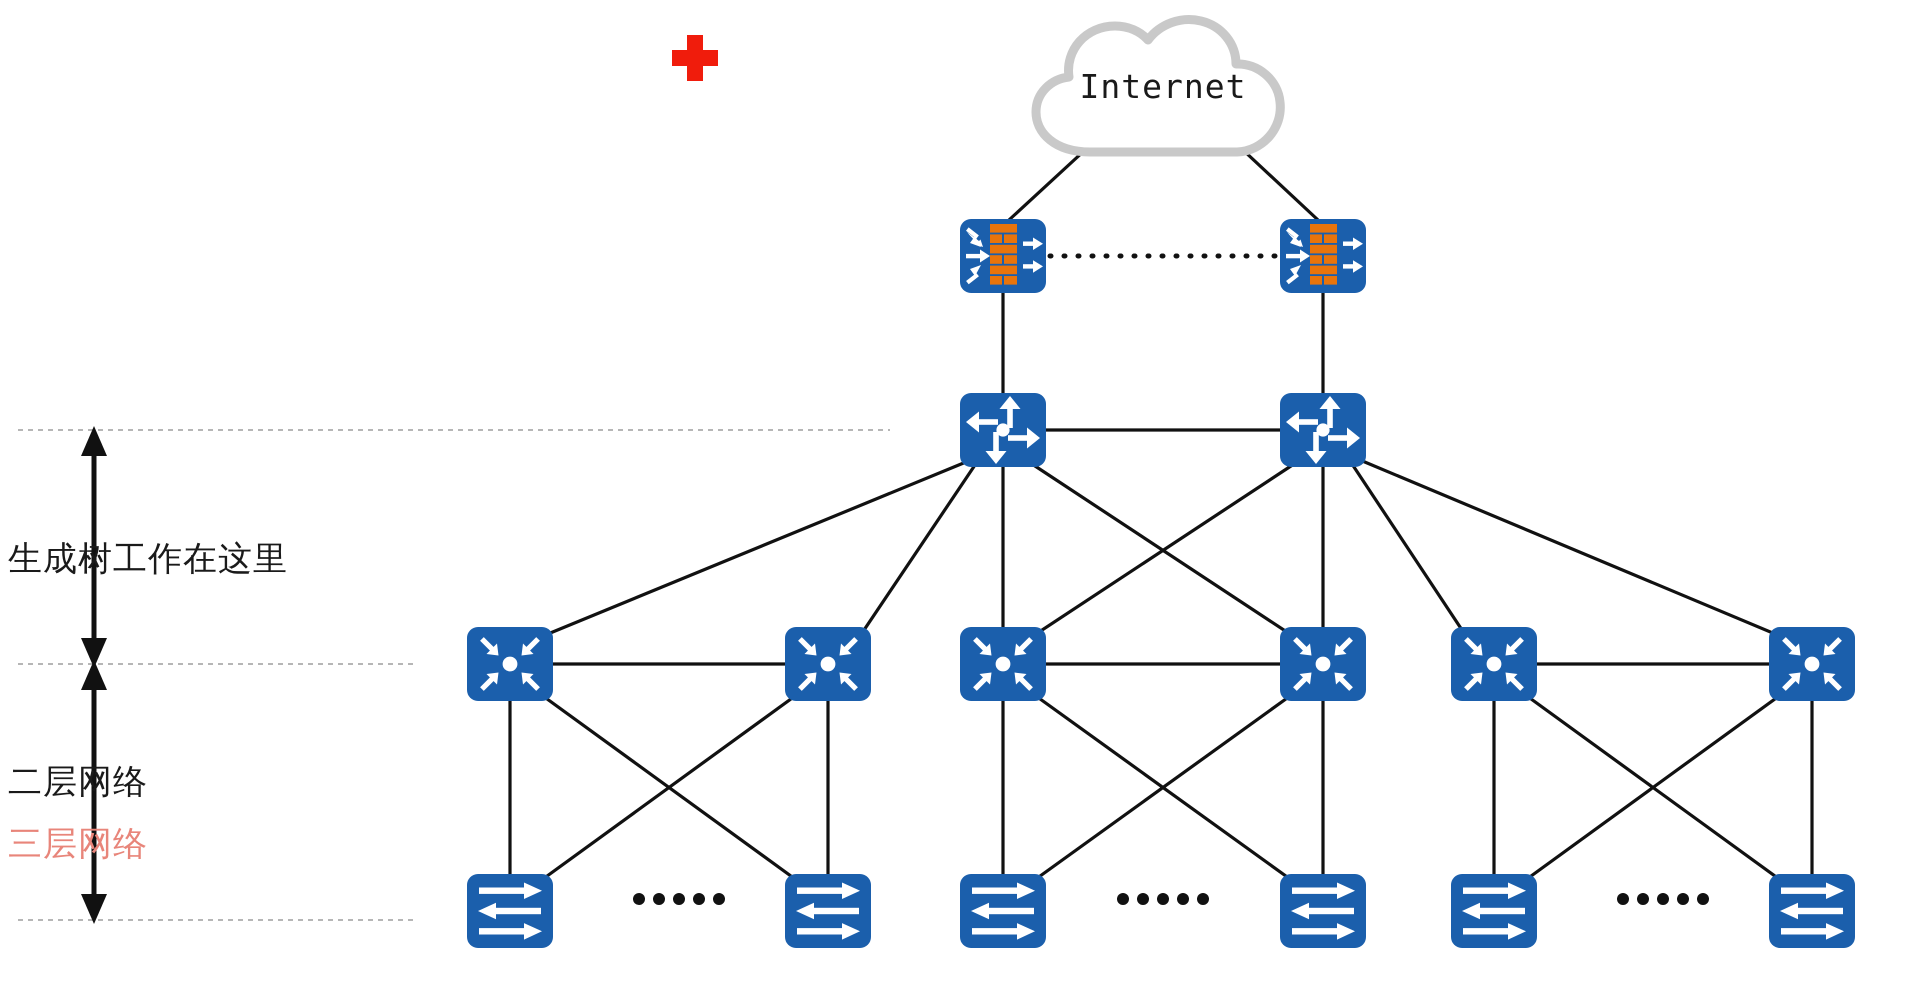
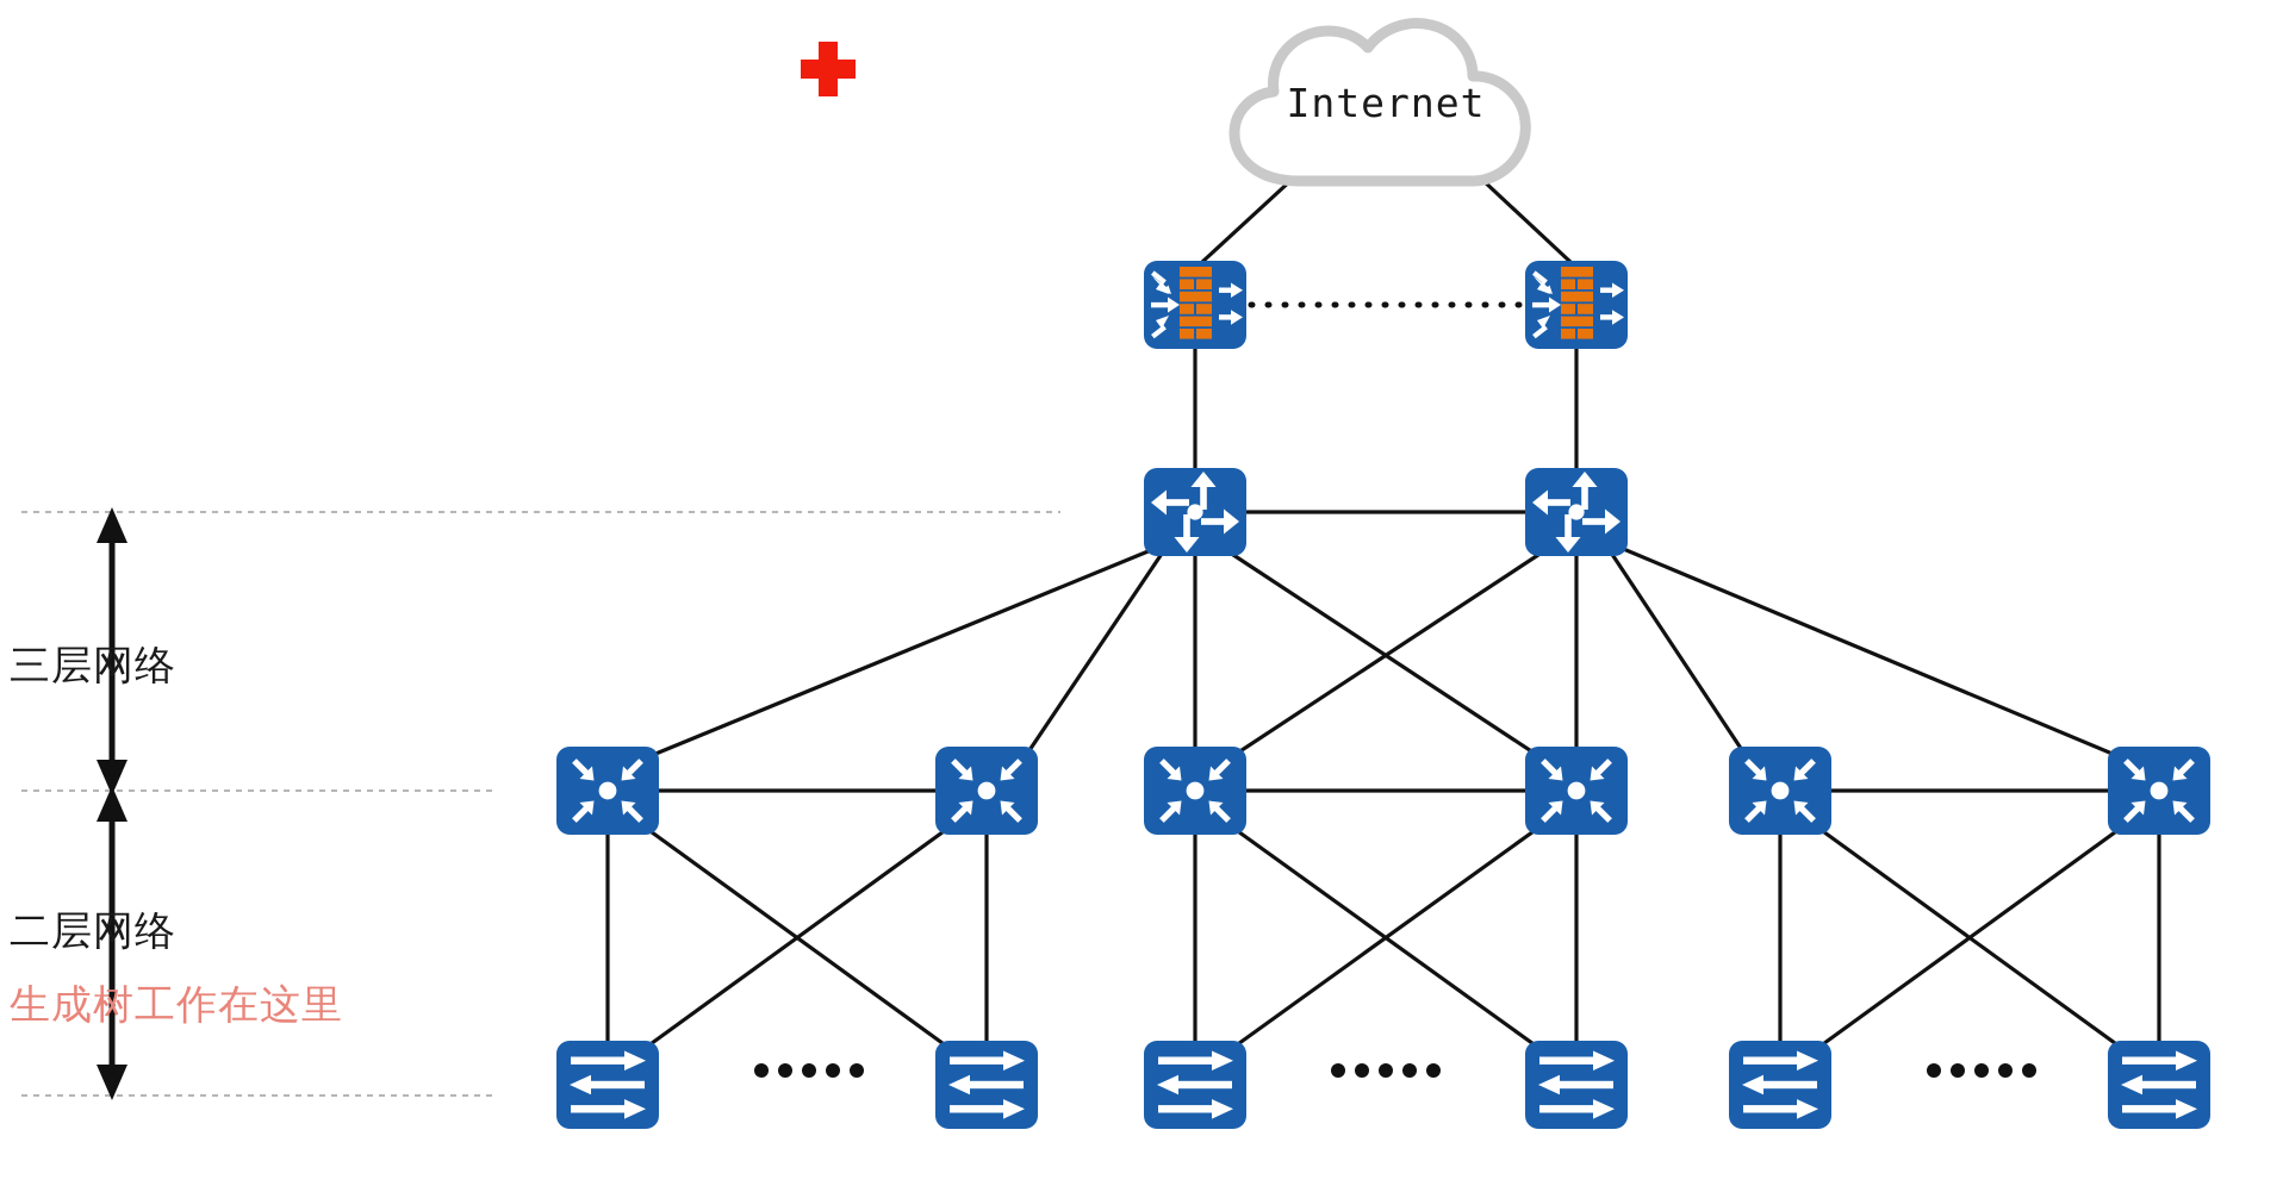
- 生成树工作在这里
+ 三层网络
  二层网络
- 三层网络
+ 生成树工作在这里
  Internet
